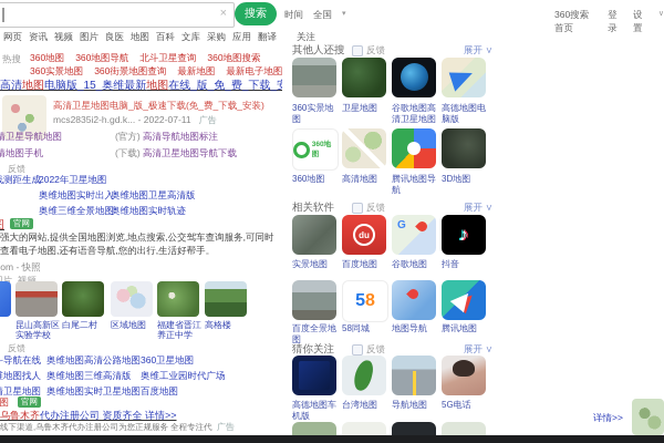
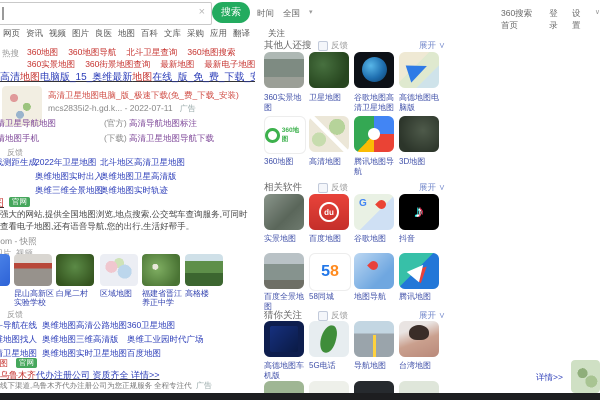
  ×
  搜索
  时间
  全国
  360搜索首页
  登录
  设置
  网页
  资讯
  视频
  图片
  良医
  地图
  百科
  文库
  采购
  应用
  翻译
  关注
  热搜
  360地图
  360地图导航
  北斗卫星查询
  360地图搜索
  360实景地图
  360街景地图查询
  最新地图
  最新电子地图
  高清地图电脑版_15_奥维最新地图在线_版_免_费_下载_
  高清卫星地图电脑_版_极速下载(免_费_下载_安装)
  mcs2835i2-h.gd.k... - 2022-07-11 广告
  清卫星导航地图
  (官方) 高清导航地图标注
  清地图手机
  (下载) 高清卫星地图导航下载
  反馈
  2022年卫星地图
+ 北斗地区高清卫星地图
  奥维地图实时出入
  奥维地图卫星高清版
  奥维三维全景地图
  奥维地图实时轨迹
  官网
  强大的网站,提供全国地图浏览,地点搜索,公交驾车查询服务,可同时查看电子地图,还有语音导航,您的出行,生活好帮手。
  视频
  昆山高新区实验学校
  白尾二村
  区域地图
  福建省晋江养正中学
  高格楼
  反馈
  奥维地图高清公路地图
  360卫星地图
  奥维地图三维高清版
  奥维工业园时代广场
  奥维地图实时卫星地图
  百度地图
  官网
  乌鲁木齐代办注册公司 资质齐全 详情>>
  线下渠道,乌鲁木齐代办注册公司为您正规服务 全程专注代
  广告
  详情>>
  其他人还搜
  反馈
  展开 ∨
  360实景地图
  卫星地图
  谷歌地图高清卫星地图
  高德地图电脑版
  360地图
  高清地图
  腾讯地图导航
  3D地图
  相关软件
  反馈
  展开 ∨
  实景地图
  du
  百度地图
  G
  谷歌地图
  ♪
  抖音
  百度全景地图
  5
  8
  58同城
  地图导航
  腾讯地图
  猜你关注
  反馈
  展开 ∨
  高德地图车机版
- 台湾地图
+ 5G电话
  导航地图
- 5G电话
+ 台湾地图
